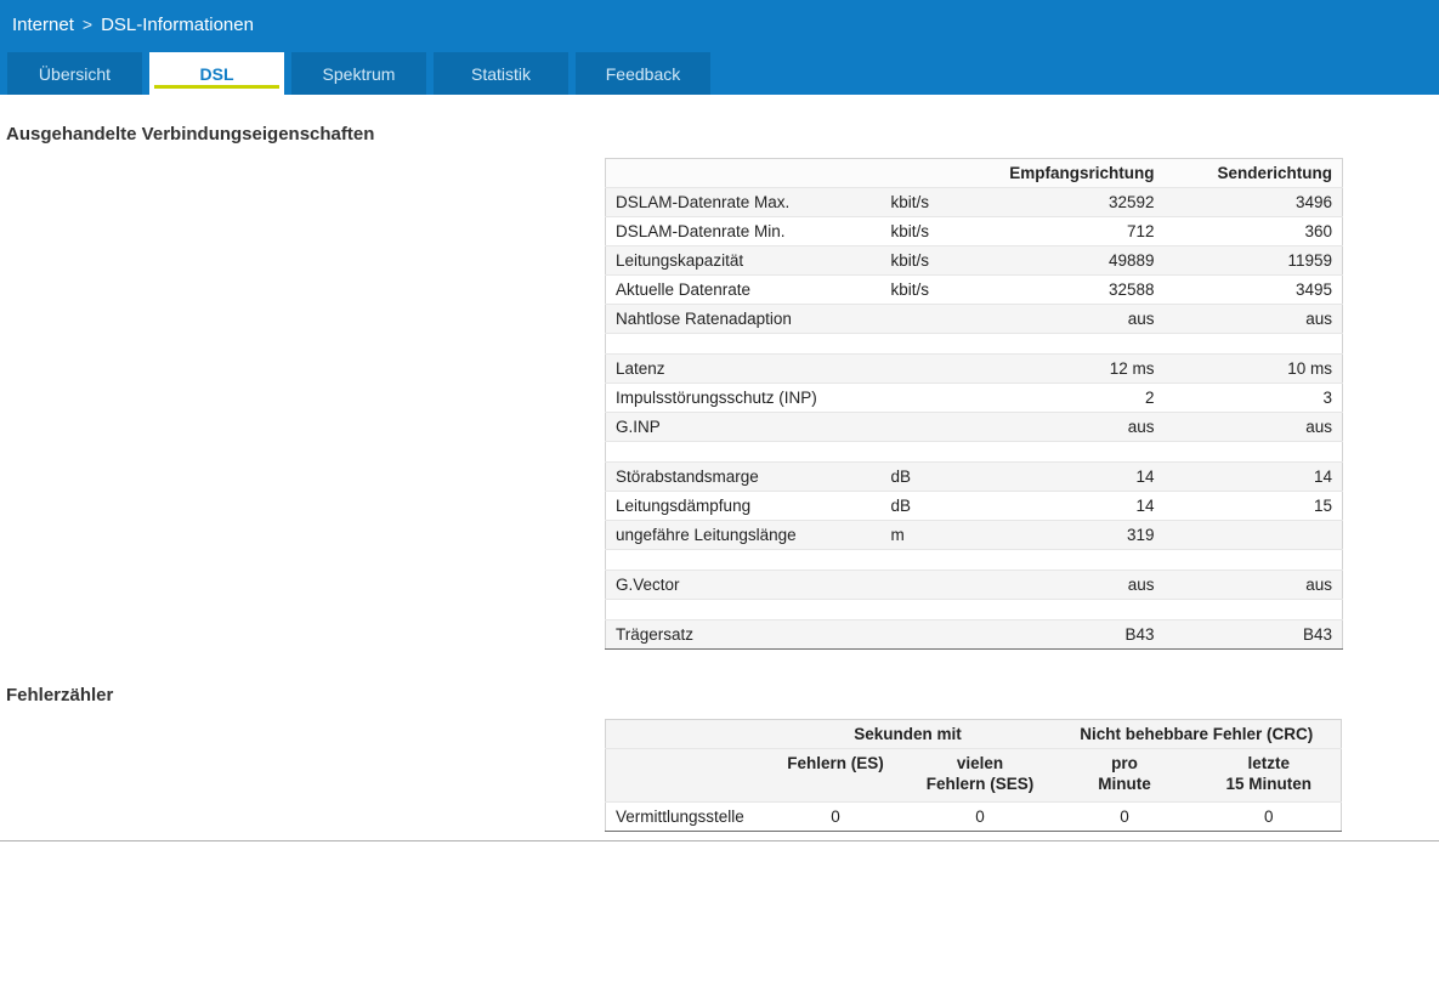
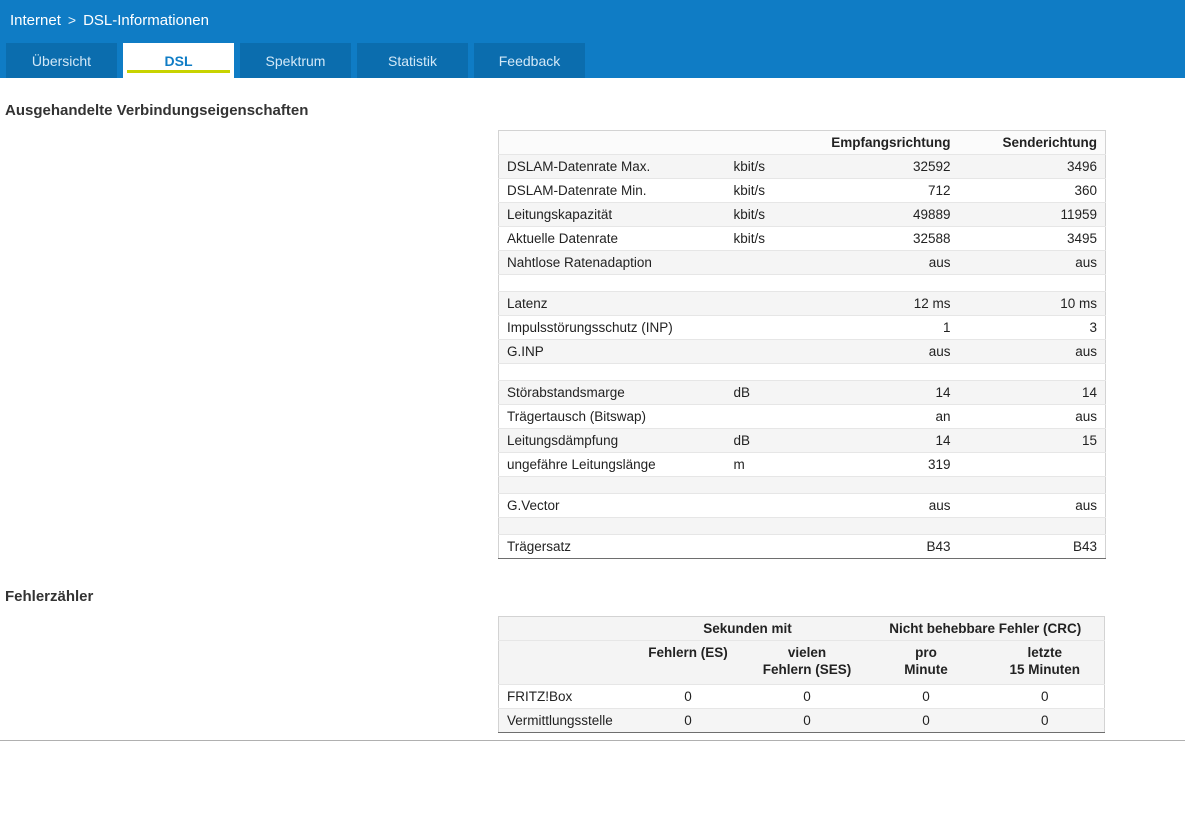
  Internet
  >
  DSL-Informationen
  Übersicht
  DSL
  Spektrum
  Statistik
  Feedback
  Ausgehandelte Verbindungseigenschaften
  		Empfangsrichtung	Senderichtung
  DSLAM-Datenrate Max.	kbit/s	32592	3496
  DSLAM-Datenrate Min.	kbit/s	712	360
  Leitungskapazität	kbit/s	49889	11959
  Aktuelle Datenrate	kbit/s	32588	3495
  Nahtlose Ratenadaption		aus	aus
  Latenz		12 ms	10 ms
- Impulsstörungsschutz (INP)		2	3
+ Impulsstörungsschutz (INP)		1	3
  G.INP		aus	aus
  Störabstandsmarge	dB	14	14
+ Trägertausch (Bitswap)		an	aus
  Leitungsdämpfung	dB	14	15
  ungefähre Leitungslänge	m	319
  G.Vector		aus	aus
  Trägersatz		B43	B43
  Fehlerzähler
  	Sekunden mit	Nicht behebbare Fehler (CRC)
  	Fehlern (ES)	vielen Fehlern (SES)	pro Minute	letzte 15 Minuten
+ FRITZ!Box	0	0	0	0
  Vermittlungsstelle	0	0	0	0
